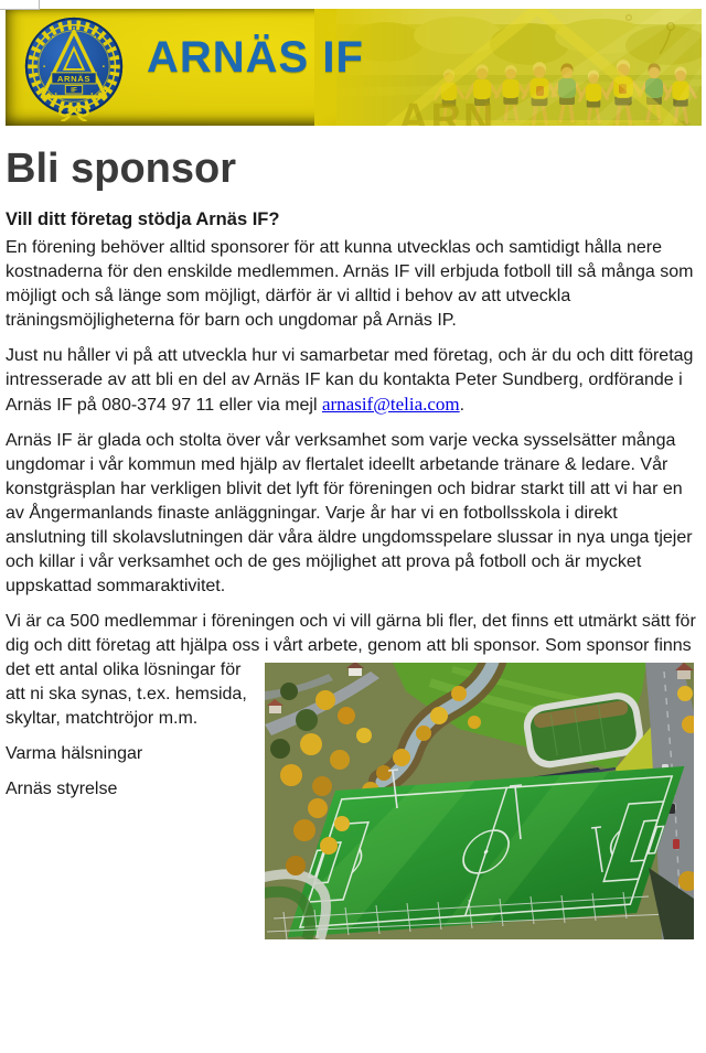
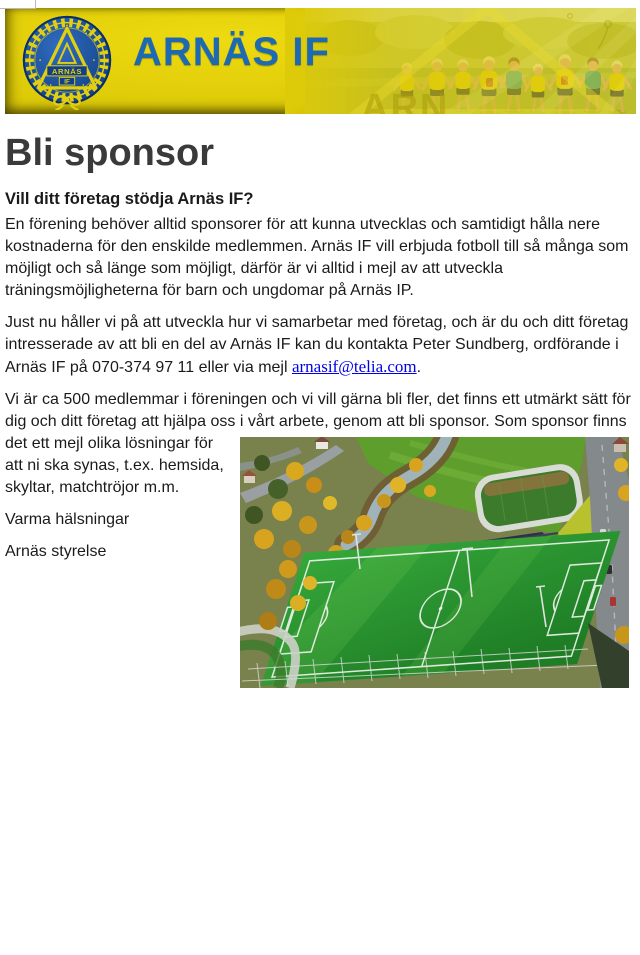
  ARN
  ARNÄS
  ARNÄS IF
  Bli sponsor
  Vill ditt företag stödja Arnäs IF?
- En förening behöver alltid sponsorer för att kunna utvecklas och samtidigt hålla nere kostnaderna för den enskilde medlemmen. Arnäs IF vill erbjuda fotboll till så många som möjligt och så länge som möjligt, därför är vi alltid i behov av att utveckla träningsmöjligheterna för barn och ungdomar på Arnäs IP.
+ En förening behöver alltid sponsorer för att kunna utvecklas och samtidigt hålla nere kostnaderna för den enskilde medlemmen. Arnäs IF vill erbjuda fotboll till så många som möjligt och så länge som möjligt, därför är vi alltid i mejl av att utveckla träningsmöjligheterna för barn och ungdomar på Arnäs IP.
- Just nu håller vi på att utveckla hur vi samarbetar med företag, och är du och ditt företag intresserade av att bli en del av Arnäs IF kan du kontakta Peter Sundberg, ordförande i Arnäs IF på 080-374 97 11 eller via mejl arnasif@telia.com.
+ Just nu håller vi på att utveckla hur vi samarbetar med företag, och är du och ditt företag intresserade av att bli en del av Arnäs IF kan du kontakta Peter Sundberg, ordförande i Arnäs IF på 070-374 97 11 eller via mejl arnasif@telia.com.
- Arnäs IF är glada och stolta över vår verksamhet som varje vecka sysselsätter många ungdomar i vår kommun med hjälp av flertalet ideellt arbetande tränare & ledare. Vår konstgräsplan har verkligen blivit det lyft för föreningen och bidrar starkt till att vi har en av Ångermanlands finaste anläggningar. Varje år har vi en fotbollsskola i direkt anslutning till skolavslutningen där våra äldre ungdomsspelare slussar in nya unga tjejer och killar i vår verksamhet och de ges möjlighet att prova på fotboll och är mycket uppskattad sommaraktivitet.
- Vi är ca 500 medlemmar i föreningen och vi vill gärna bli fler, det finns ett utmärkt sätt för dig och ditt företag att hjälpa oss i vårt arbete, genom att bli sponsor. Som sponsor finns det ett antal olika lösningar för att ni ska synas, t.ex. hemsida, skyltar, matchtröjor m.m.
+ Vi är ca 500 medlemmar i föreningen och vi vill gärna bli fler, det finns ett utmärkt sätt för dig och ditt företag att hjälpa oss i vårt arbete, genom att bli sponsor. Som sponsor finns det ett mejl olika lösningar för att ni ska synas, t.ex. hemsida, skyltar, matchtröjor m.m.
  Varma hälsningar
  Arnäs styrelse
